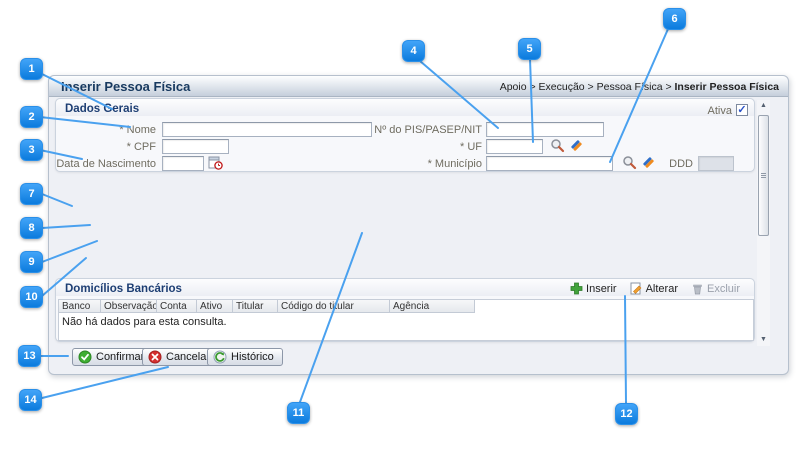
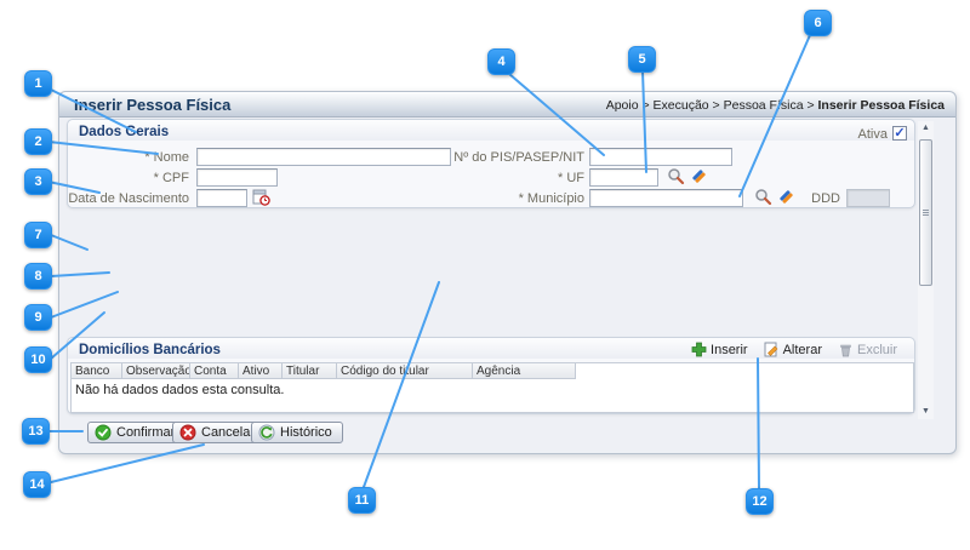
  1
  2
  3
  4
  5
  6
  7
  8
  9
  10
  11
  12
  13
  14
  Iserir Pessoa Física
  Apoio > Execução > Pessoa Fsica > Inserir Pessoa Física
  Dados Gerais
  Ativa
  ✓
  * Nome
  Nº do PIS/PASEP/NIT
  * CPF
  * UF
  Data de Nascimento
  * Município
  DDD
  Domicílios Bancários
  Inserir
  Alterar
  Excluir
  Banco
  Observação
  Conta
  Ativo
  Titular
  Código do tiular
  Agência
- Não há dados para esta consulta.
+ Não há dados dados esta consulta.
  Confirma
  Cancela
  Histórico
